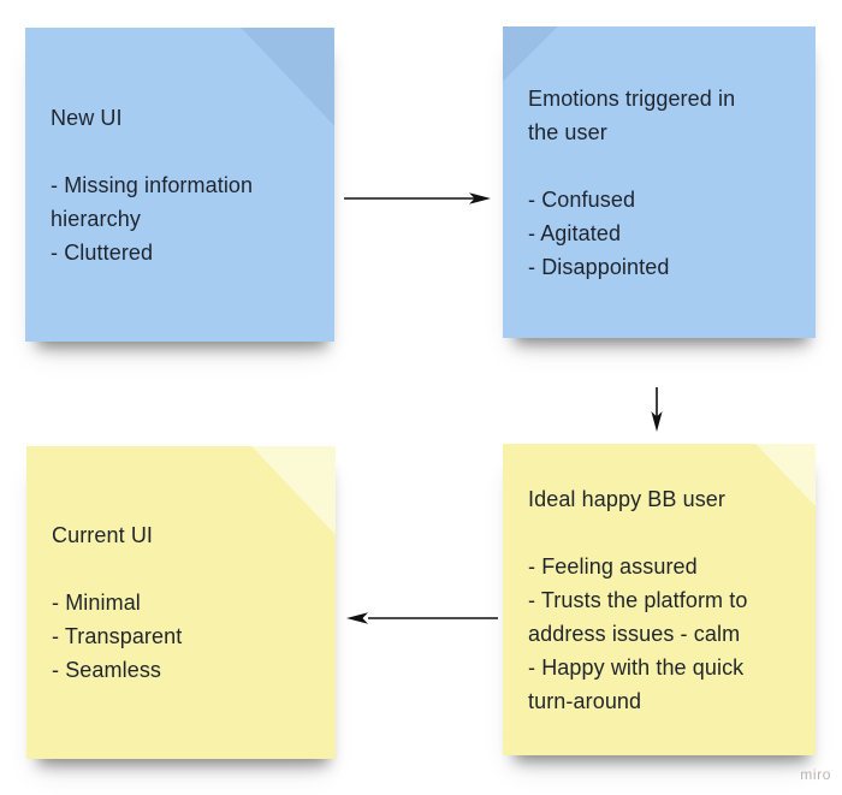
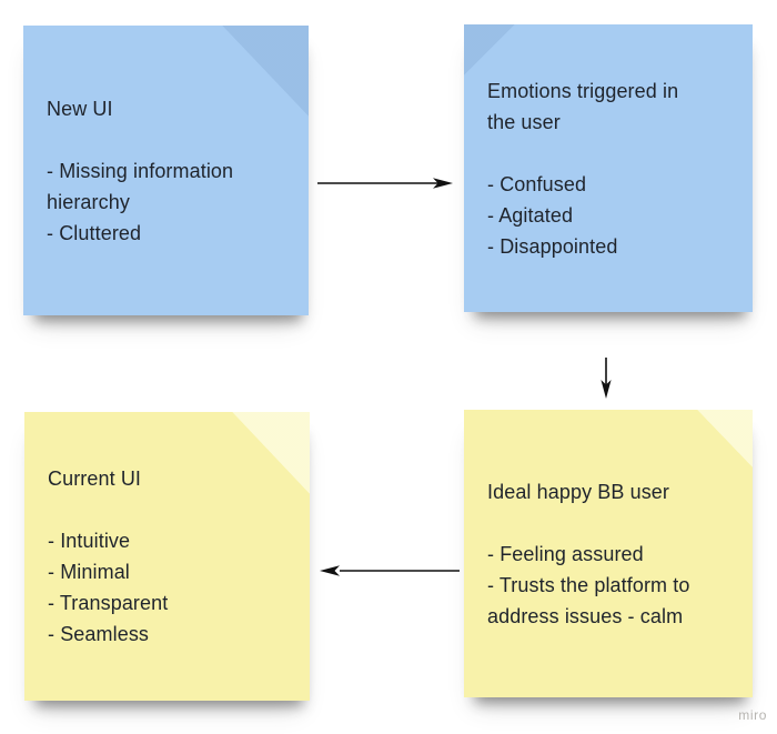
  New UI
  - Missing information
  hierarchy
  - Cluttered
  Emotions triggered in
  the user
  - Confused
  - Agitated
  - Disappointed
  Current UI
+ - Intuitive
  - Minimal
  - Transparent
  - Seamless
  Ideal happy BB user
  - Feeling assured
  - Trusts the platform to
  address issues - calm
- - Happy with the quick
- turn-around
  miro
